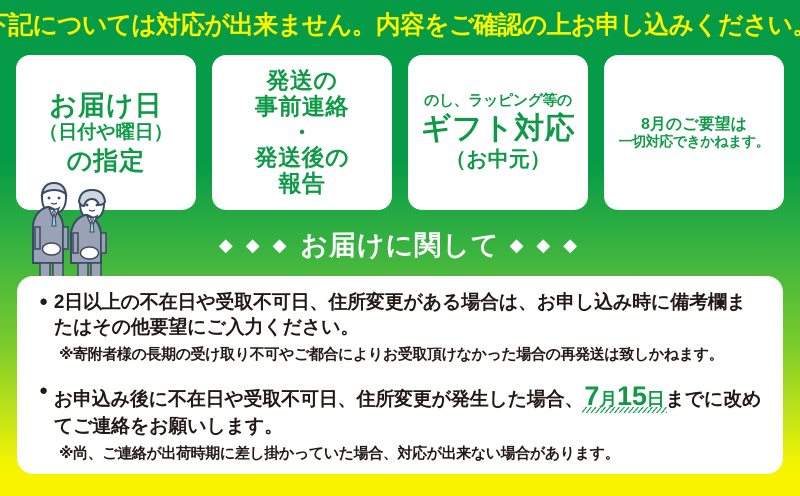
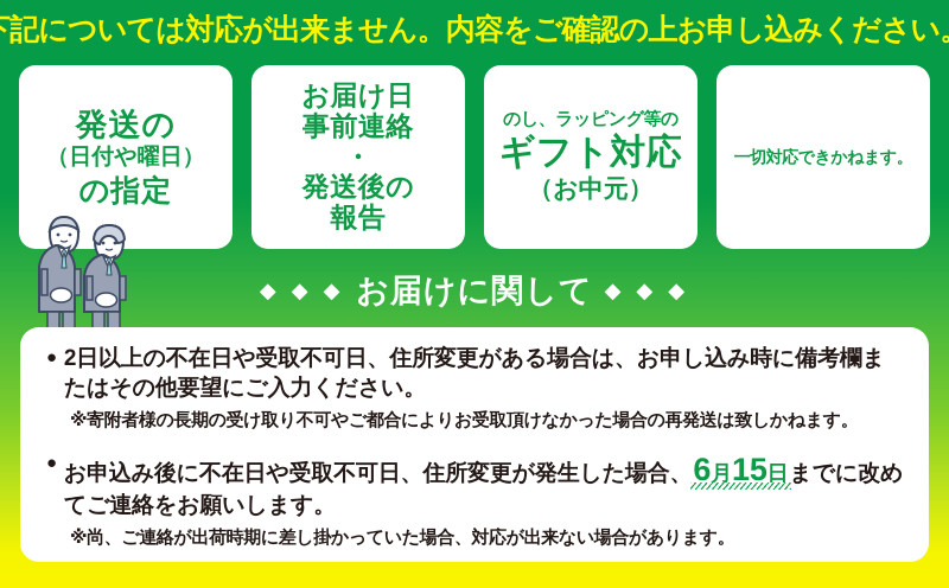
  記については対応が出来ません。内容をご確認の上お申し込みください
- お届け日
+ 発送の
  （日付や曜日）
  の指定
- 発送の
+ お届け日
  事前連絡
  ・
  発送後の
  報告
  のし、ラッピング等の
  ギフト対応
  （お中元）
- 8月のご要望は
  一切対応できかねます。
  ◆ ◆ ◆ お届けに関して ◆ ◆ ◆
  ●
  2日以上の不在日や受取不可日、住所変更がある場合は、お申し込み時に備考欄またはその他要望にご入力ください。
  ※寄附者様の長期の受け取り不可やご都合によりお受取頂けなかった場合の再発送は致しかねます。
  ●
- お申込み後に不在日や受取不可日、住所変更が発生した場合、7月15日までに改めてご連絡をお願いします。
+ お申込み後に不在日や受取不可日、住所変更が発生した場合、6月15日までに改めてご連絡をお願いします。
  ※尚、ご連絡が出荷時期に差し掛かっていた場合、対応が出来ない場合があります。
